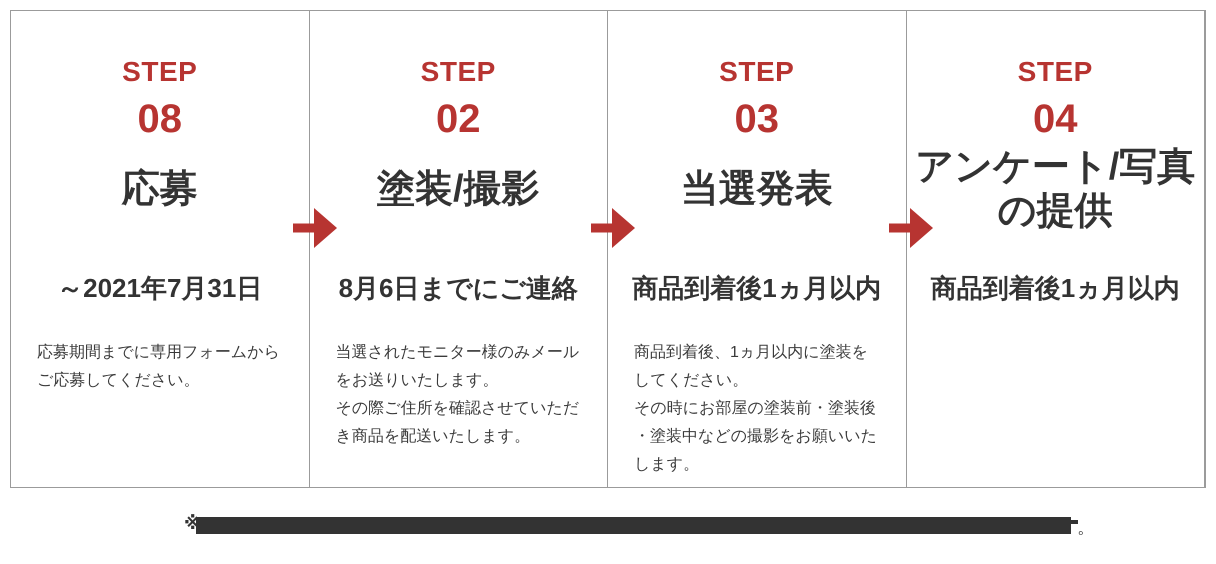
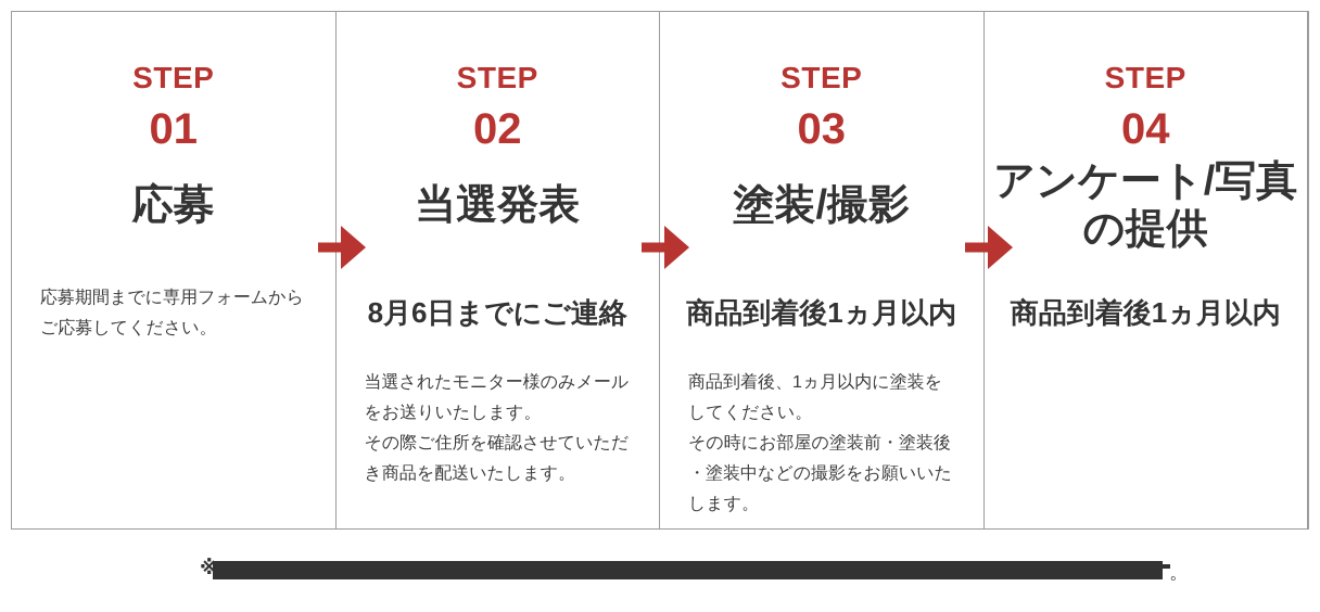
  STEP
- 08
+ 01
  応募
- ～2021年7月31日
  応募期間までに専用フォームから
  ご応募してください。
  STEP
  02
- 塗装/撮影
+ 当選発表
  8月6日までにご連絡
  当選されたモニター様のみメール
  をお送りいたします。
  その際ご住所を確認させていただ
  き商品を配送いたします。
  STEP
  03
- 当選発表
+ 塗装/撮影
  商品到着後1ヵ月以内
  商品到着後、1ヵ月以内に塗装を
  してください。
  その時にお部屋の塗装前・塗装後
  ・塗装中などの撮影をお願いいた
  します。
  STEP
  04
  アンケート/写真
  の提供
  商品到着後1ヵ月以内
  ※
  。
